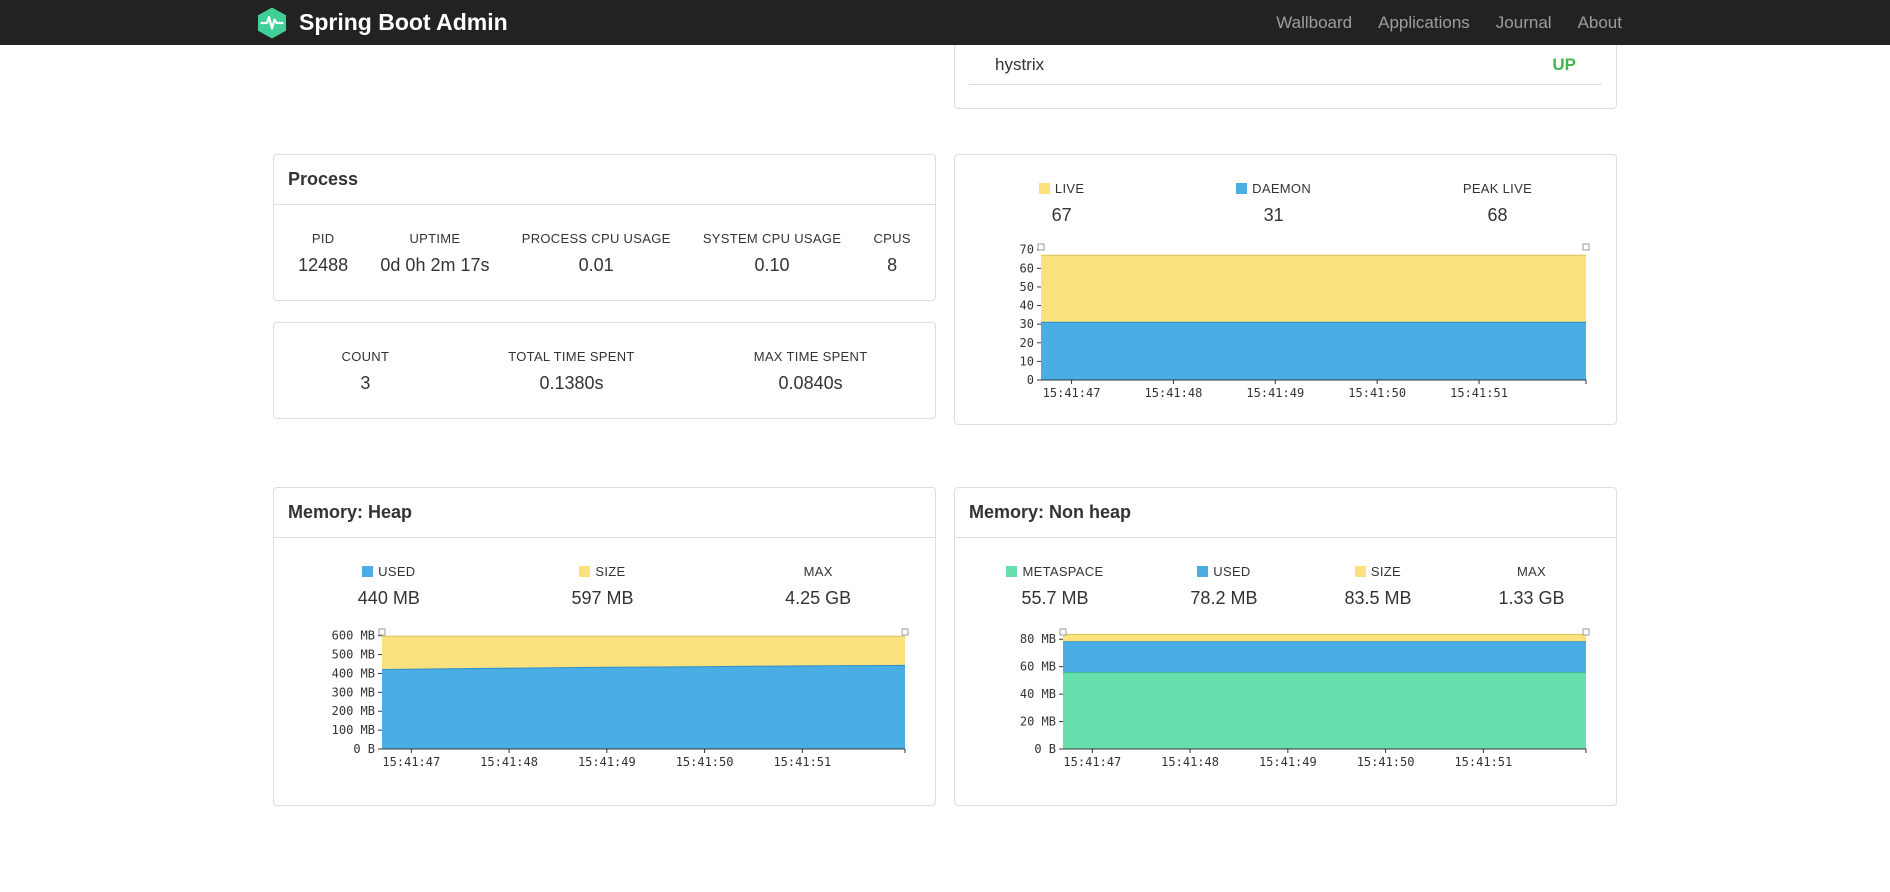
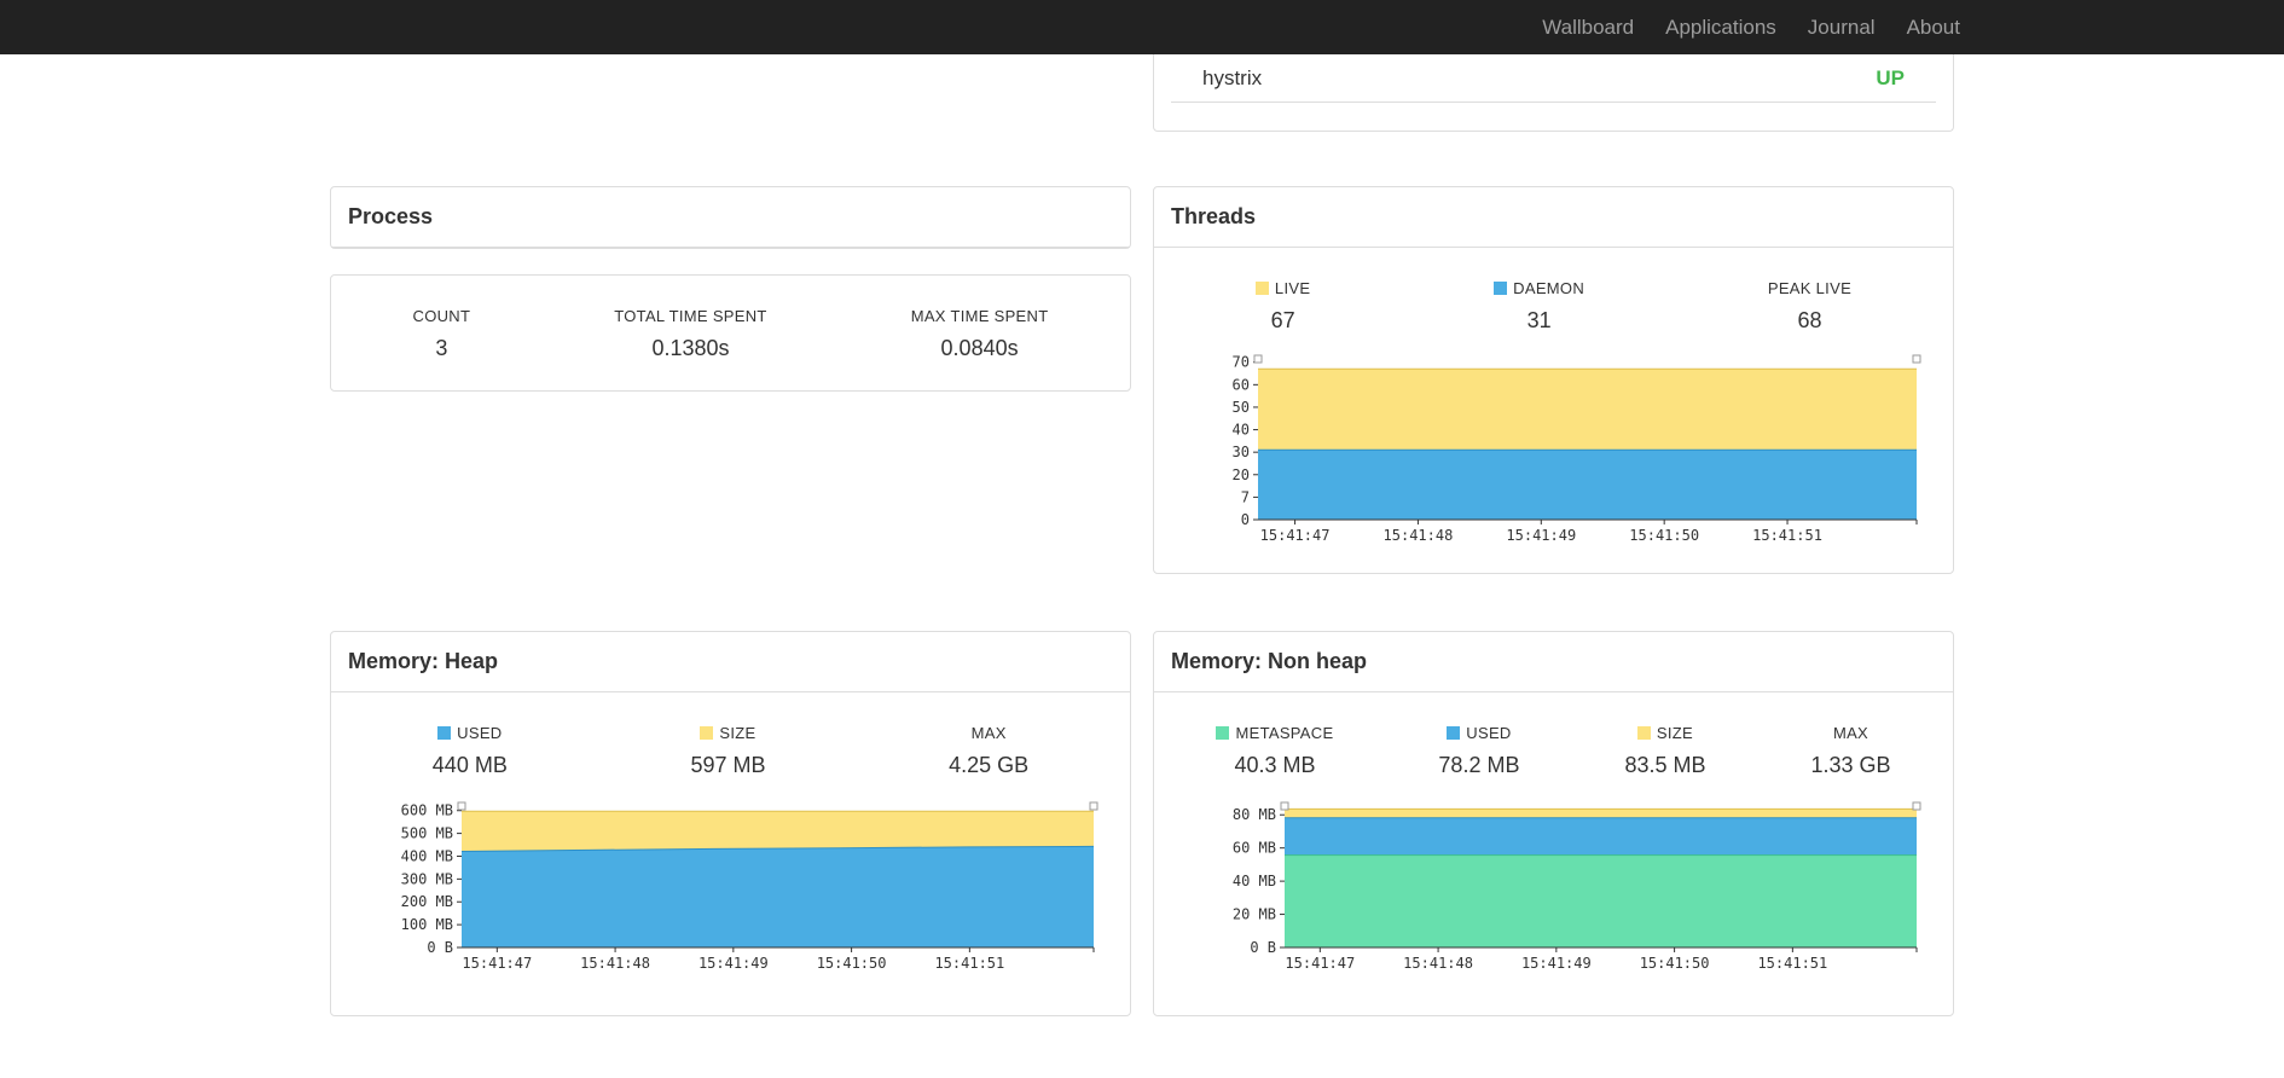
- Spring Boot Admin
  Wallboard
  Applications
  Journal
  About
  hystrix
  UP
  Process
- PID
- 12488
- UPTIME
- 0d 0h 2m 17s
- PROCESS CPU USAGE
- 0.01
- SYSTEM CPU USAGE
- 0.10
- CPUS
- 8
  COUNT
  3
  TOTAL TIME SPENT
  0.1380s
  MAX TIME SPENT
  0.0840s
+ Threads
  LIVE
  67
  DAEMON
  31
  PEAK LIVE
  68
  0
- 10
+ 7
  20
  30
  40
  50
  60
  70
  15:41:47
  15:41:48
  15:41:49
  15:41:50
  15:41:51
  Memory: Heap
  USED
  440 MB
  SIZE
  597 MB
  MAX
  4.25 GB
  0 B
  100 MB
  200 MB
  300 MB
  400 MB
  500 MB
  600 MB
  15:41:47
  15:41:48
  15:41:49
  15:41:50
  15:41:51
  Memory: Non heap
  METASPACE
- 55.7 MB
+ 40.3 MB
  USED
  78.2 MB
  SIZE
  83.5 MB
  MAX
  1.33 GB
  0 B
  20 MB
  40 MB
  60 MB
  80 MB
  15:41:47
  15:41:48
  15:41:49
  15:41:50
  15:41:51
